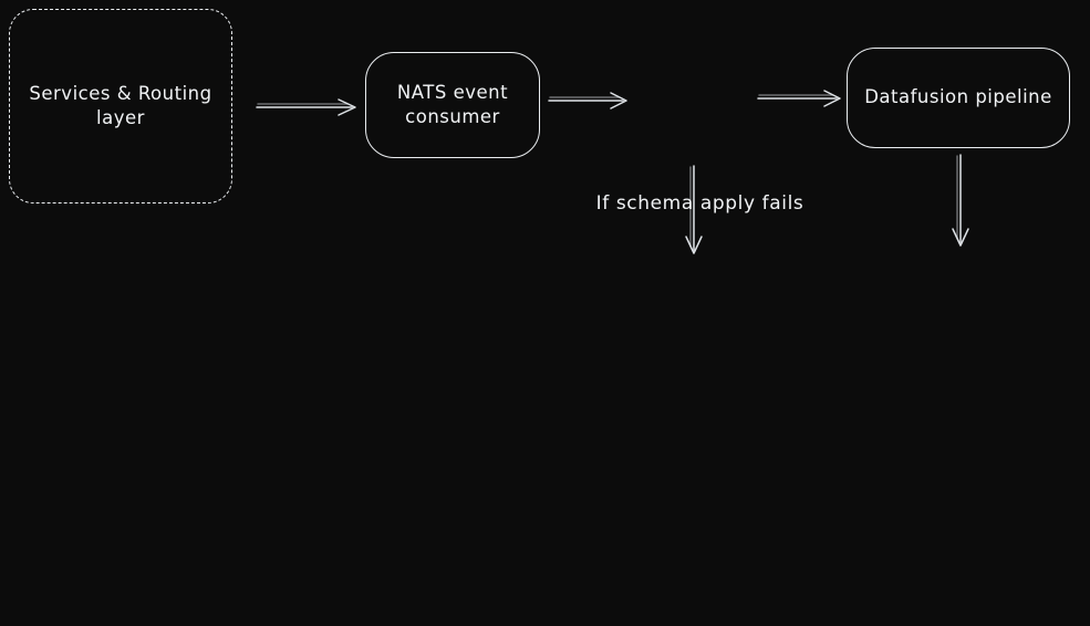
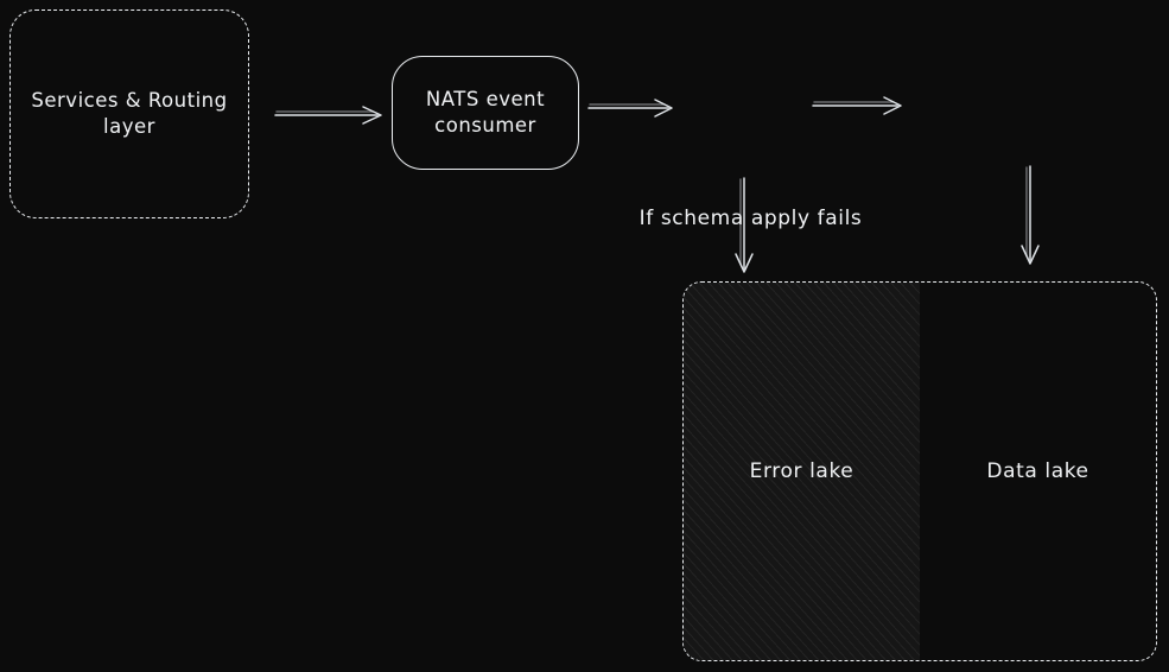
  Services & Routing
  layer
  NATS event
  consumer
- Datafusion pipeline
  If schema apply fails
+ Error lake
+ Data lake
